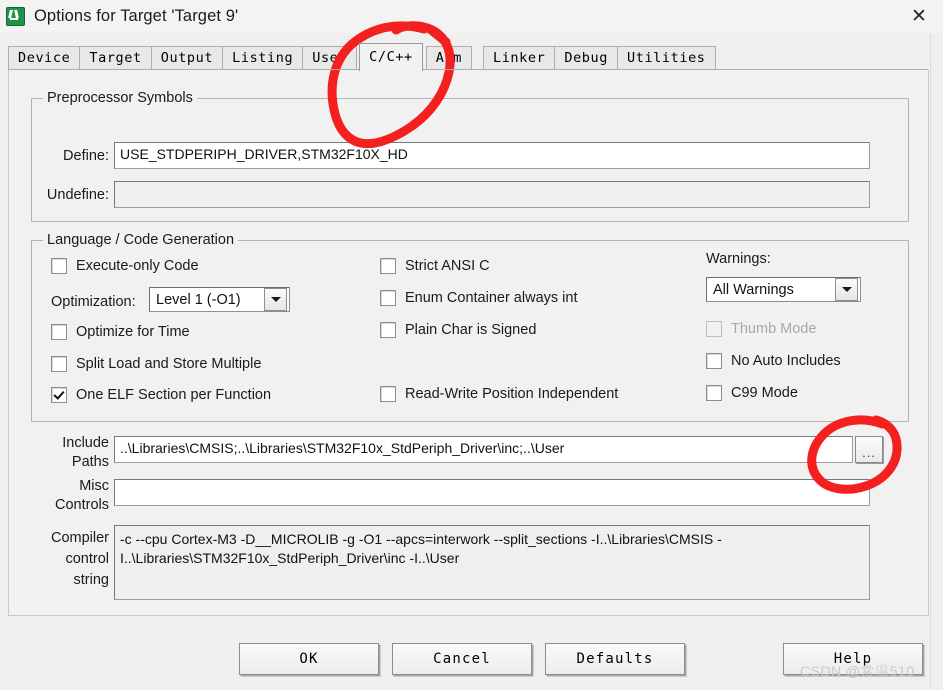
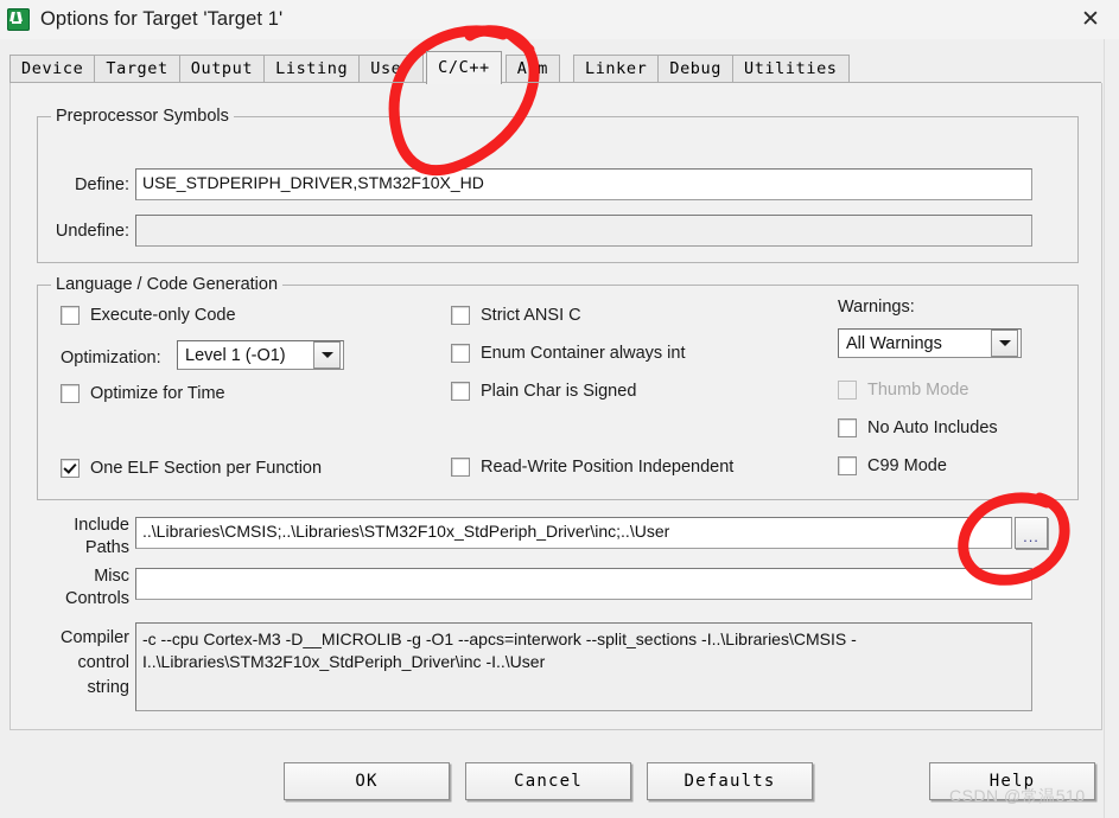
- Options for Target 'Target 9'
+ Options for Target 'Target 1'
  ✕
  Device
  Target
  Output
  Listing
  Use
  C/C++
  Linker
  Debug
  Utilities
  Preprocessor Symbols
  Define:
  USE_STDPERIPH_DRIVER,STM32F10X_HD
  Undefine:
  Language / Code Generation
  Execute-only Code
  Optimization:
  Level 1 (-O1)
  Optimize for Time
- Split Load and Store Multiple
  One ELF Section per Function
  Strict ANSI C
  Enum Container always int
  Plain Char is Signed
  Read-Write Position Independent
  Warnings:
  All Warnings
  Thumb Mode
  No Auto Includes
  C99 Mode
  Include
  Paths
  ..\Libraries\CMSIS;..\Libraries\STM32F10x_StdPeriph_Driver\inc;..\User
  Misc
  Controls
  Compiler
  control
  string
  -c --cpu Cortex-M3 -D__MICROLIB -g -O1 --apcs=interwork --split_sections -I..\Libraries\CMSIS -I..\Libraries\STM32F10x_StdPeriph_Driver\inc -I..\User
  ...
  OK
  Cancel
  Defaults
  Help
  CSDN @常温510
